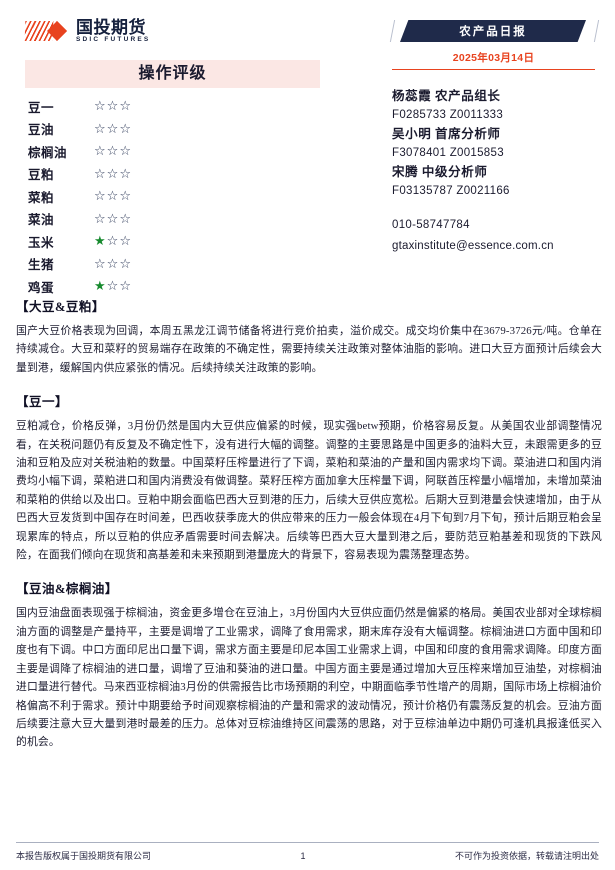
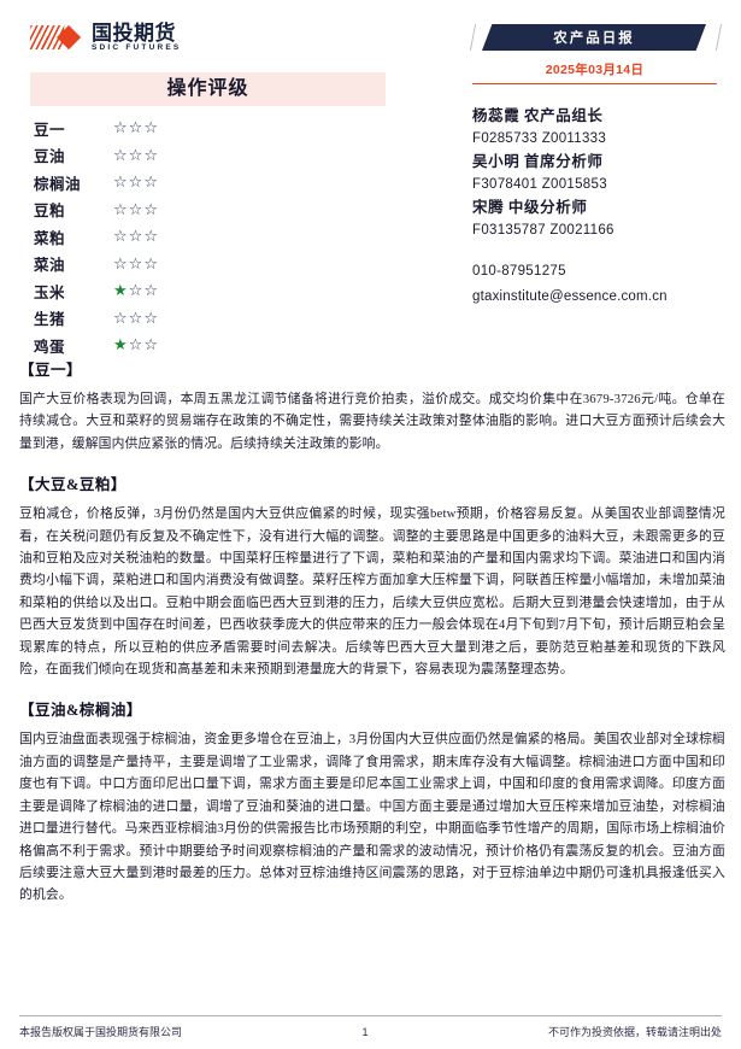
  国投期货
  操作评级
  豆一
  ☆☆☆
  豆油
  ☆☆☆
  棕榈油
  ☆☆☆
  豆粕
  ☆☆☆
  菜粕
  ☆☆☆
  菜油
  ☆☆☆
  玉米
  ★☆☆
  生猪
  ☆☆☆
  鸡蛋
  ★☆☆
  农产品日报
  2025年03月14日
  杨蕊霞 农产品组长
  F0285733 Z0011333
  吴小明 首席分析师
  F3078401 Z0015853
  宋腾 中级分析师
  F03135787 Z0021166
- 010-58747784
+ 010-87951275
  gtaxinstitute@essence.com.cn
- 【大豆&豆粕】
+ 【豆一】
  国产大豆价格表现为回调，本周五黑龙江调节储备将进行竞价拍卖，溢价成交。成交均价集中在3679-3726元/吨。仓单在持续减仓。大豆和菜籽的贸易端存在政策的不确定性，需要持续关注政策对整体油脂的影响。进口大豆方面预计后续会大量到港，缓解国内供应紧张的情况。后续持续关注政策的影响。
- 【豆一】
+ 【大豆&豆粕】
  豆粕减仓，价格反弹，3月份仍然是国内大豆供应偏紧的时候，现实强betw预期，价格容易反复。从美国农业部调整情况看，在关税问题仍有反复及不确定性下，没有进行大幅的调整。调整的主要思路是中国更多的油料大豆，未跟需更多的豆油和豆粕及应对关税油粕的数量。中国菜籽压榨量进行了下调，菜粕和菜油的产量和国内需求均下调。菜油进口和国内消费均小幅下调，菜粕进口和国内消费没有做调整。菜籽压榨方面加拿大压榨量下调，阿联酋压榨量小幅增加，未增加菜油和菜粕的供给以及出口。豆粕中期会面临巴西大豆到港的压力，后续大豆供应宽松。后期大豆到港量会快速增加，由于从巴西大豆发货到中国存在时间差，巴西收获季庞大的供应带来的压力一般会体现在4月下旬到7月下旬，预计后期豆粕会呈现累库的特点，所以豆粕的供应矛盾需要时间去解决。后续等巴西大豆大量到港之后，要防范豆粕基差和现货的下跌风险，在面我们倾向在现货和高基差和未来预期到港量庞大的背景下，容易表现为震荡整理态势。
  【豆油&棕榈油】
  国内豆油盘面表现强于棕榈油，资金更多增仓在豆油上，3月份国内大豆供应面仍然是偏紧的格局。美国农业部对全球棕榈油方面的调整是产量持平，主要是调增了工业需求，调降了食用需求，期末库存没有大幅调整。棕榈油进口方面中国和印度也有下调。中口方面印尼出口量下调，需求方面主要是印尼本国工业需求上调，中国和印度的食用需求调降。印度方面主要是调降了棕榈油的进口量，调增了豆油和葵油的进口量。中国方面主要是通过增加大豆压榨来增加豆油垫，对棕榈油进口量进行替代。马来西亚棕榈油3月份的供需报告比市场预期的利空，中期面临季节性增产的周期，国际市场上棕榈油价格偏高不利于需求。预计中期要给予时间观察棕榈油的产量和需求的波动情况，预计价格仍有震荡反复的机会。豆油方面后续要注意大豆大量到港时最差的压力。总体对豆棕油维持区间震荡的思路，对于豆棕油单边中期仍可逢机具报逢低买入的机会。
  本报告版权属于国投期货有限公司
  1
  不可作为投资依据，转载请注明出处
